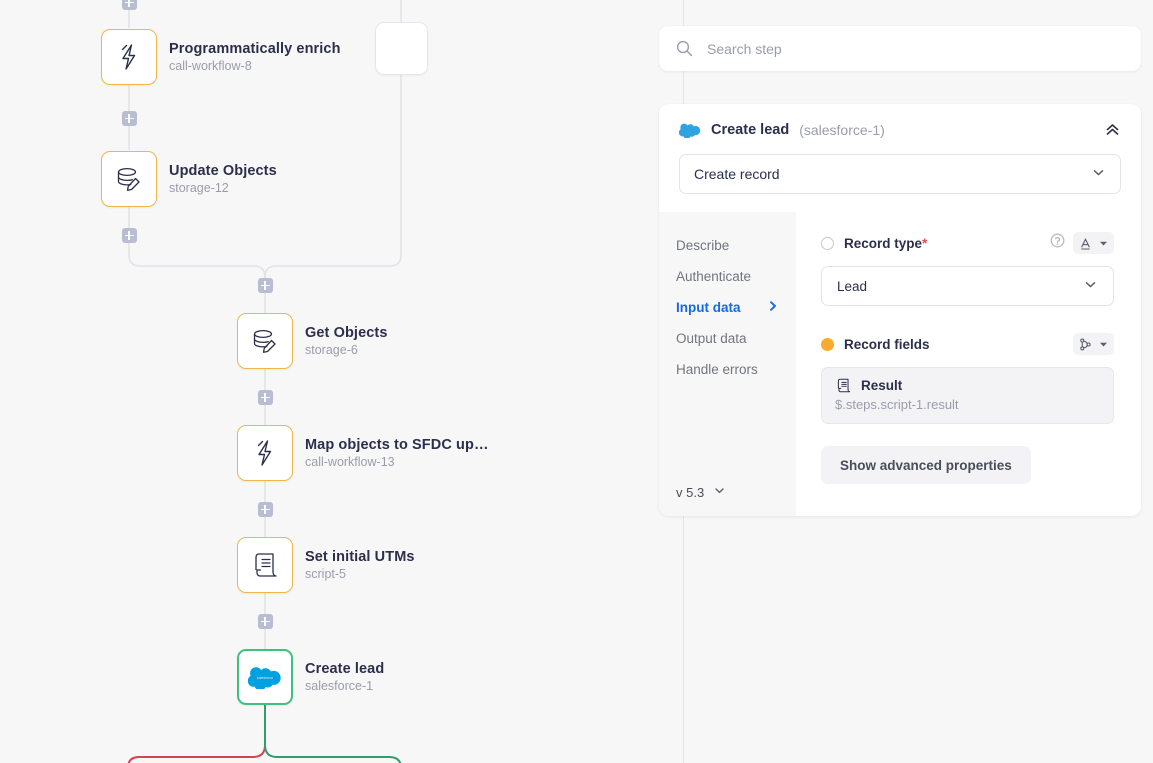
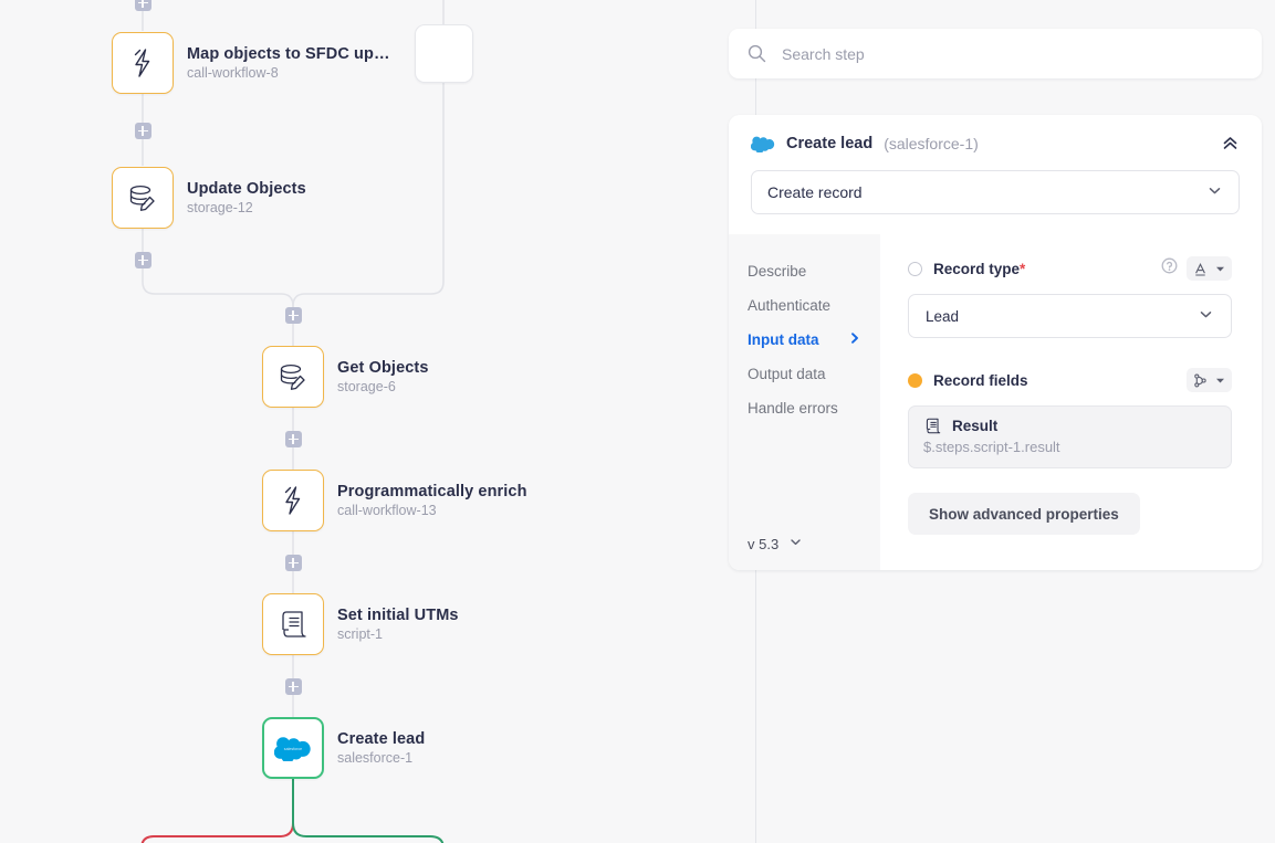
- Programmatically enrich
+ Map objects to SFDC up…
  call-workflow-8
  Update Objects
  storage-12
  Get Objects
  storage-6
- Map objects to SFDC up…
+ Programmatically enrich
  call-workflow-13
  Set initial UTMs
- script-5
+ script-1
  Create lead
  salesforce-1
  Search step
  Create lead
  (salesforce-1)
  Create record
  Describe
  Authenticate
  Input data
  Output data
  Handle errors
  v 5.3
  Record type*
  Lead
  Record fields
  Result
  $.steps.script-1.result
  Show advanced properties
